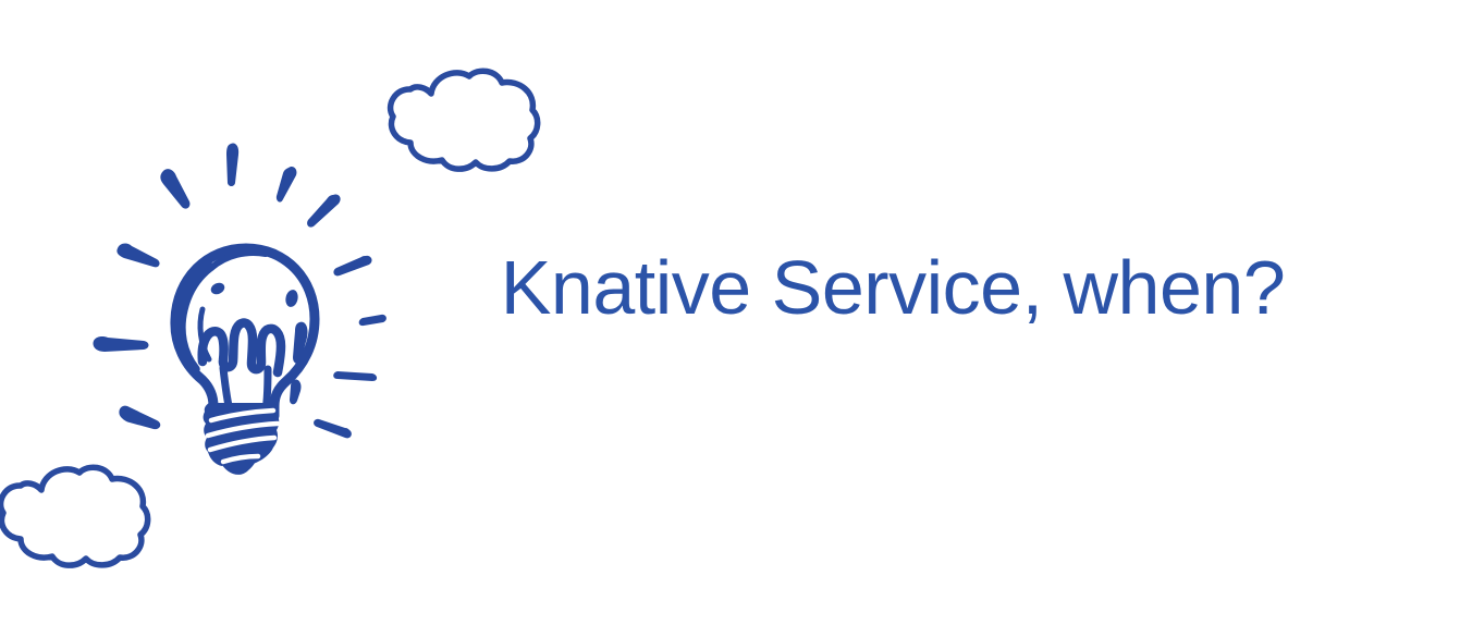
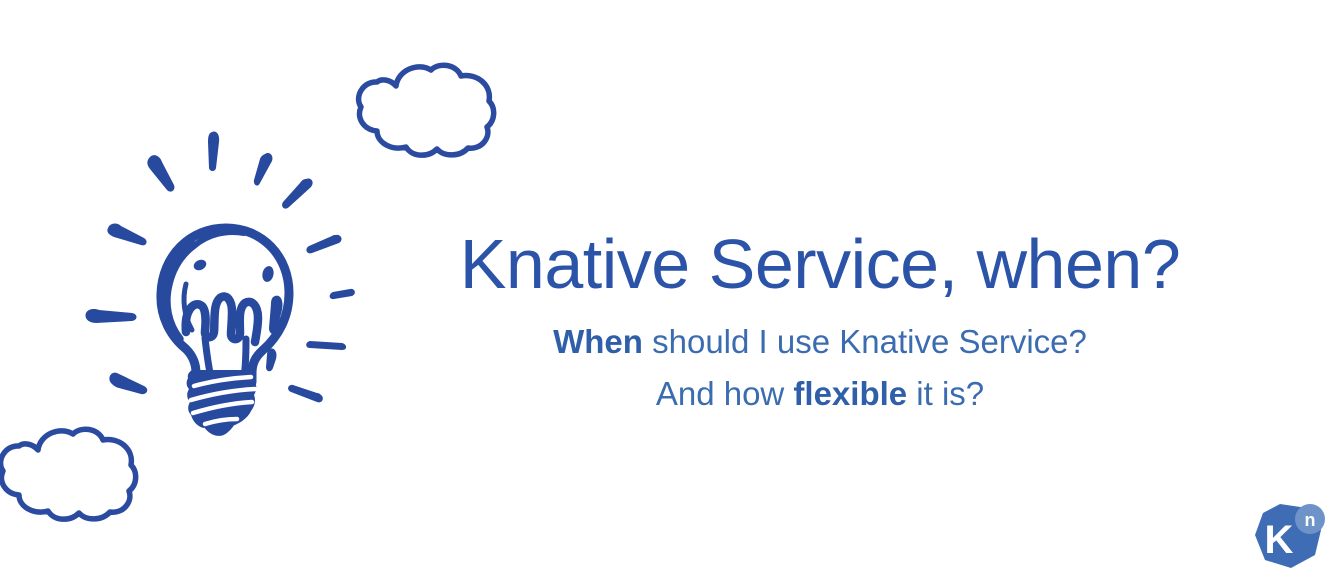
  Knative Service, when?
+ When should I use Knative Service?
+ And how flexible it is?
+ K
+ n
